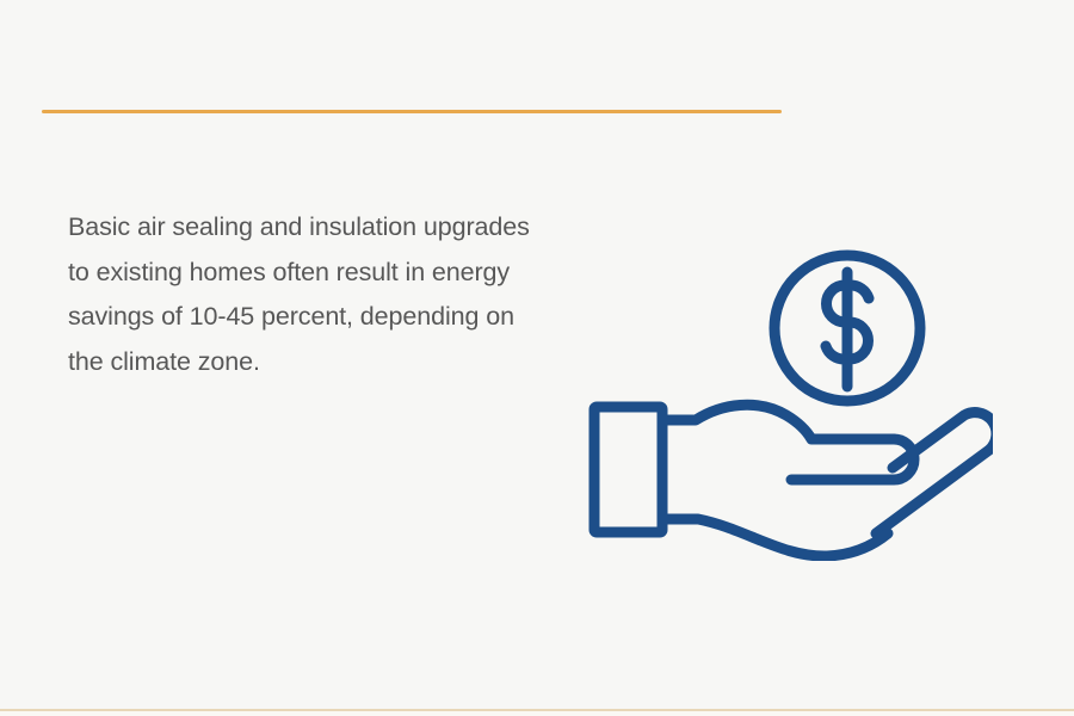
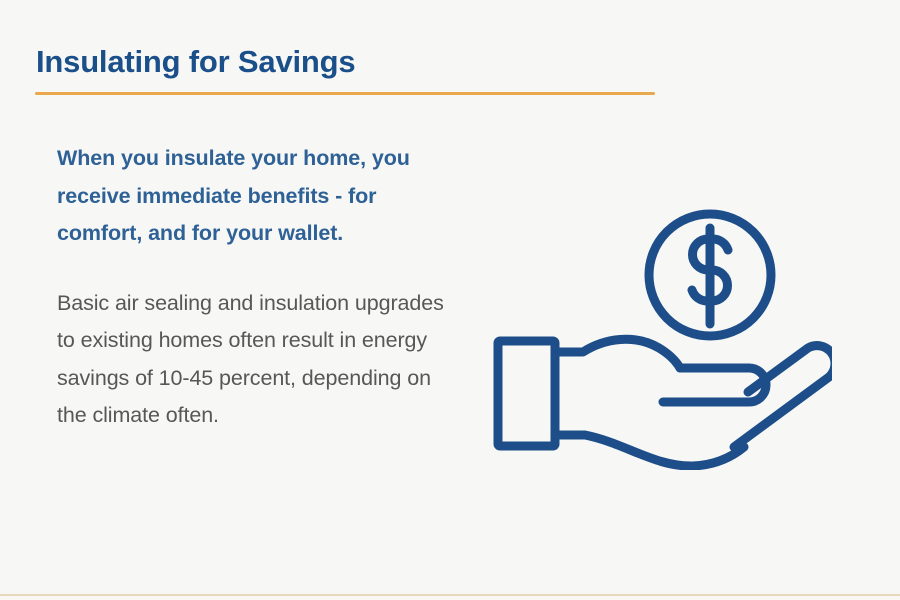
+ Insulating for Savings
+ When you insulate your home, you receive immediate benefits - for comfort, and for your wallet.
- Basic air sealing and insulation upgrades to existing homes often result in energy savings of 10-45 percent, depending on the climate zone.
+ Basic air sealing and insulation upgrades to existing homes often result in energy savings of 10-45 percent, depending on the climate often.
